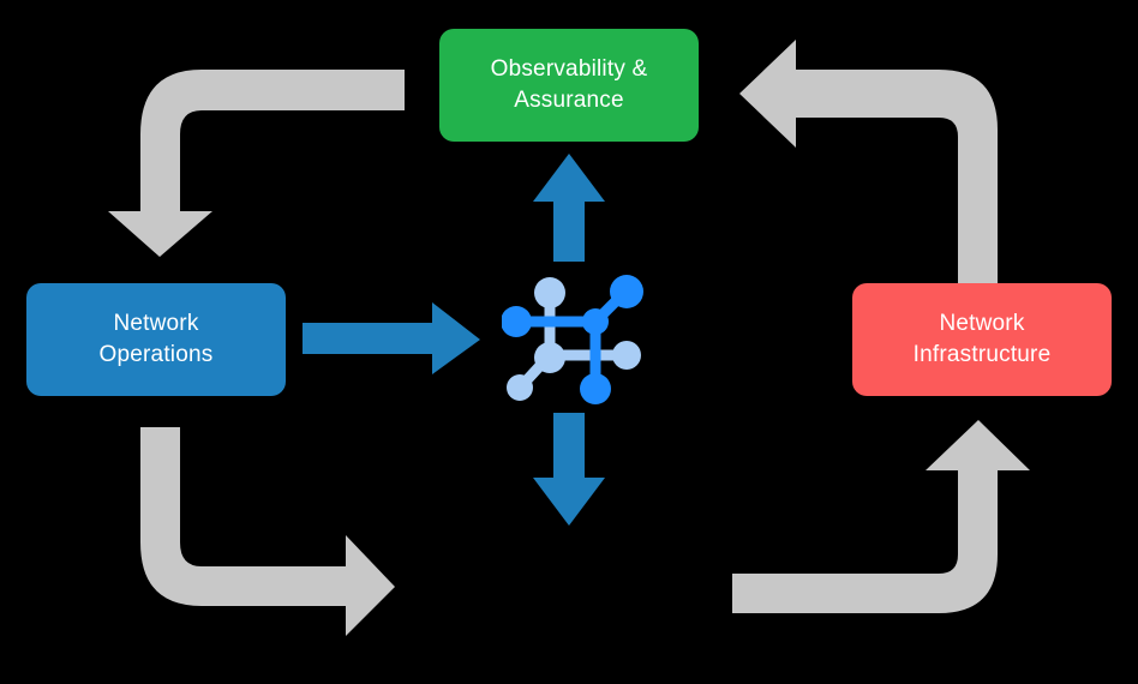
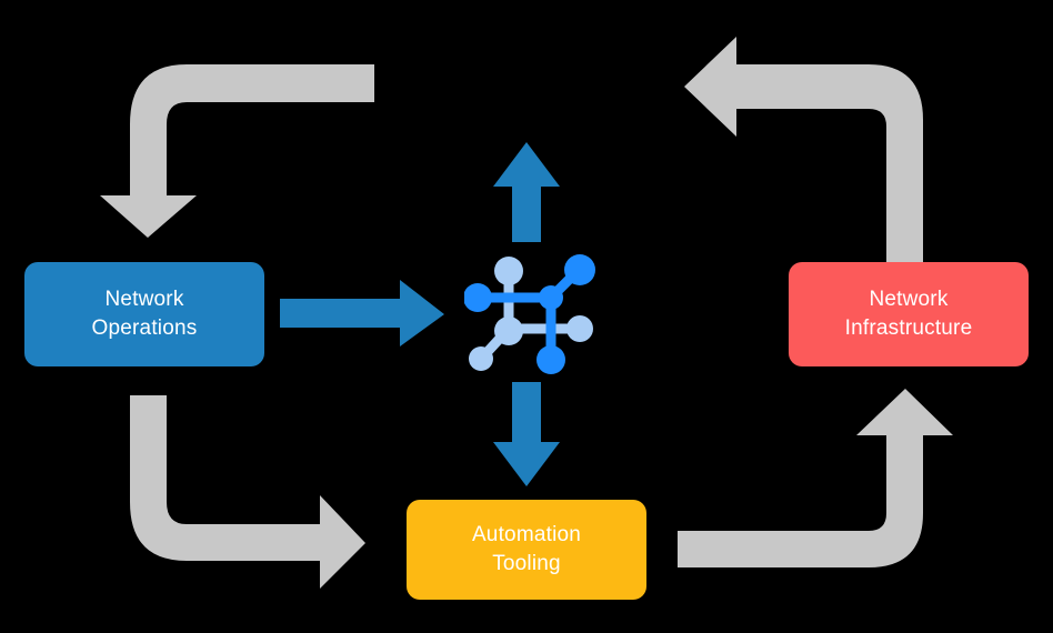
- Observability &
- Assurance
  Network
  Operations
  Network
  Infrastructure
+ Automation
+ Tooling
